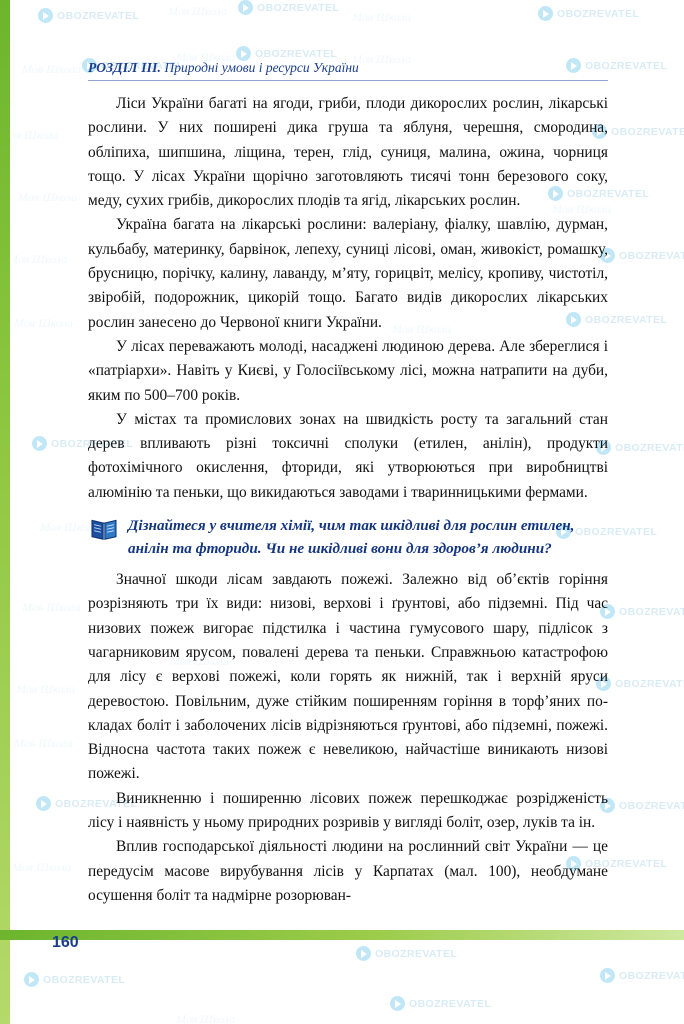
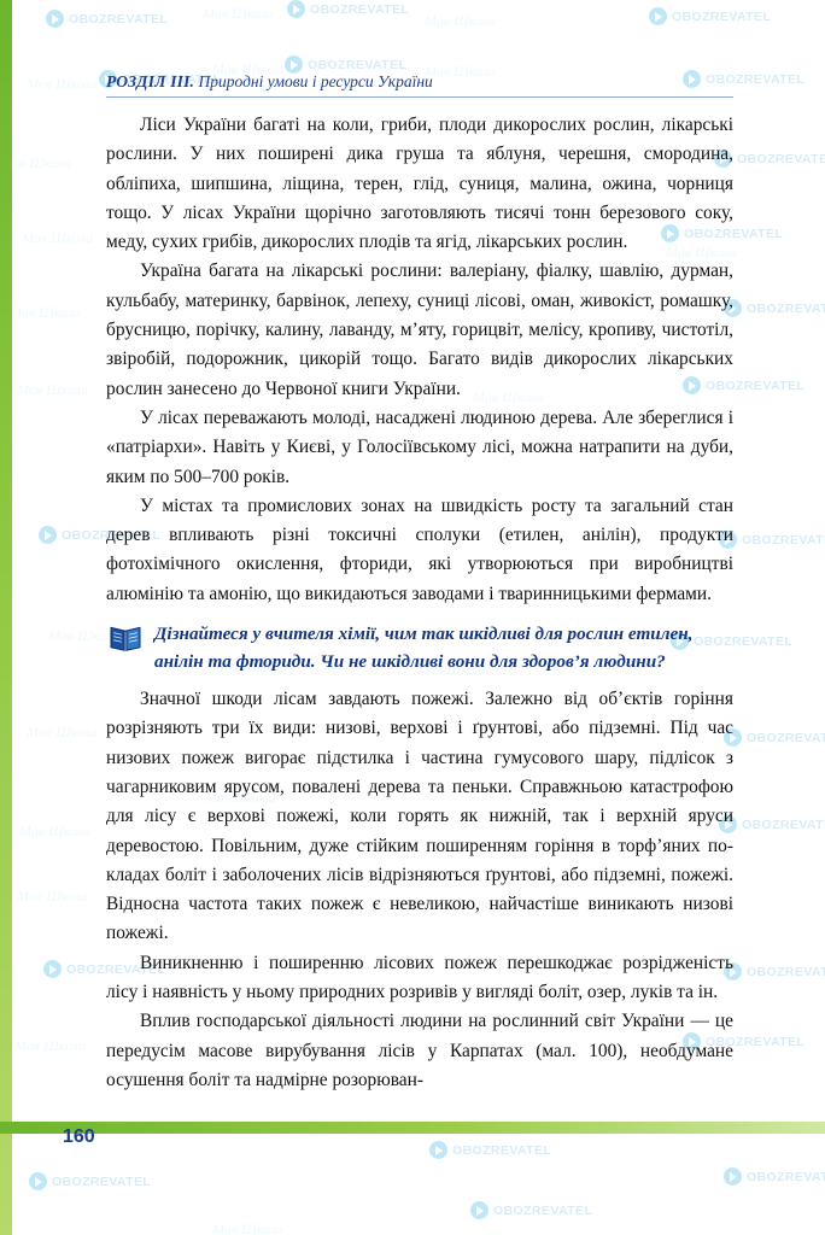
  OBOZREVATEL
  OBOZREVATEL
  OBOZREVATEL
  Моя Школа
  OBOZREVATEL
  Моя Школа
  OBOZREVATEL
  OBOZREVATEL
  OBOZREVATE
  OBOZREVATEL
  OBOZREVA
  OBOZREVATEL
  OBOZREVATEL
  OBOZREVAT
  Моя Школ
  Моя Школа
  Моя Школа
  OBOZREVATEL
  Моя Школа
  OBOZREVA
  OBOZREVAT
  Моя Школа
  OBOZREVATEL
  OBOZREVA
  OBOZREVATEL
  OBOZREVATEL
  OBOZREVATEL
  OBOZREVA
  OBOZREVATEL
  РОЗДІЛ III. Природні умови і ресурси України
- Ліси України багаті на ягоди, гриби, плоди дикорослих рос­лин, лікарські рослини. У них поширені дика груша та яблуня, черешня, смородина, обліпиха, шипшина, ліщина, терен, глід, суниця, малина, ожина, чорниця тощо. У лісах України щоріч­но заготовляють тисячі тонн березового соку, меду, сухих гри­бів, дикорослих плодів та ягід, лікарських рослин.
+ Ліси України багаті на коли, гриби, плоди дикорослих рос­лин, лікарські рослини. У них поширені дика груша та яблуня, черешня, смородина, обліпиха, шипшина, ліщина, терен, глід, суниця, малина, ожина, чорниця тощо. У лісах України щоріч­но заготовляють тисячі тонн березового соку, меду, сухих гри­бів, дикорослих плодів та ягід, лікарських рослин.
  Україна багата на лікарські рослини: валеріану, фіалку, шавлію, дурман, кульбабу, материнку, барвінок, лепеху, суниці лісові, оман, живокіст, ромашку, брусницю, порічку, калину, лаванду, м’яту, горицвіт, мелісу, кропиву, чистотіл, звіробій, подорожник, цикорій тощо. Багато видів дикорослих лікар­ських рослин занесено до Червоної книги України.
  У лісах переважають молоді, насаджені людиною дерева. Але збереглися і «патріархи». Навіть у Києві, у Голосіївському лісі, можна натрапити на дуби, яким по 500–700 років.
- У містах та промислових зонах на швидкість росту та за­гальний стан дерев впливають різні токсичні сполуки (етилен, анілін), продукти фотохімічного окислення, фториди, які утво­рюються при виробництві алюмінію та пеньки, що викидаються заводами і тваринницькими фермами.
+ У містах та промислових зонах на швидкість росту та за­гальний стан дерев впливають різні токсичні сполуки (етилен, анілін), продукти фотохімічного окислення, фториди, які утво­рюються при виробництві алюмінію та амонію, що викидаються заводами і тваринницькими фермами.
  Дізнайтеся у вчителя хімії, чим так шкідливі для рос­лин етилен, анілін та фториди. Чи не шкідливі вони для здоров’я людини?
  Значної шкоди лісам завдають пожежі. Залежно від об’єктів горіння розрізняють три їх види: низові, верхові і ґрунтові, або підземні. Під час низових пожеж вигорає підстилка і частина гумусового шару, підлісок з чагарниковим ярусом, повалені дерева та пеньки. Справжньою катастрофою для лісу є верхові пожежі, коли горять як нижній, так і верхній яруси деревостою. Повільним, дуже стійким поширенням горіння в торф’яних по­кладах боліт і заболочених лісів відрізняються ґрунтові, або підземні, пожежі. Відносна частота таких пожеж є невеликою, найчастіше виникають низові пожежі.
  Виникненню і поширенню лісових пожеж перешкоджає роз­рідженість лісу і наявність у ньому природних розривів у вигля­ді боліт, озер, луків та ін.
  Вплив господарської діяльності людини на рослинний світ України — це передусім масове вирубування лісів у Карпатах (мал. 100), необдумане осушення боліт та надмірне розорюван-
  160
